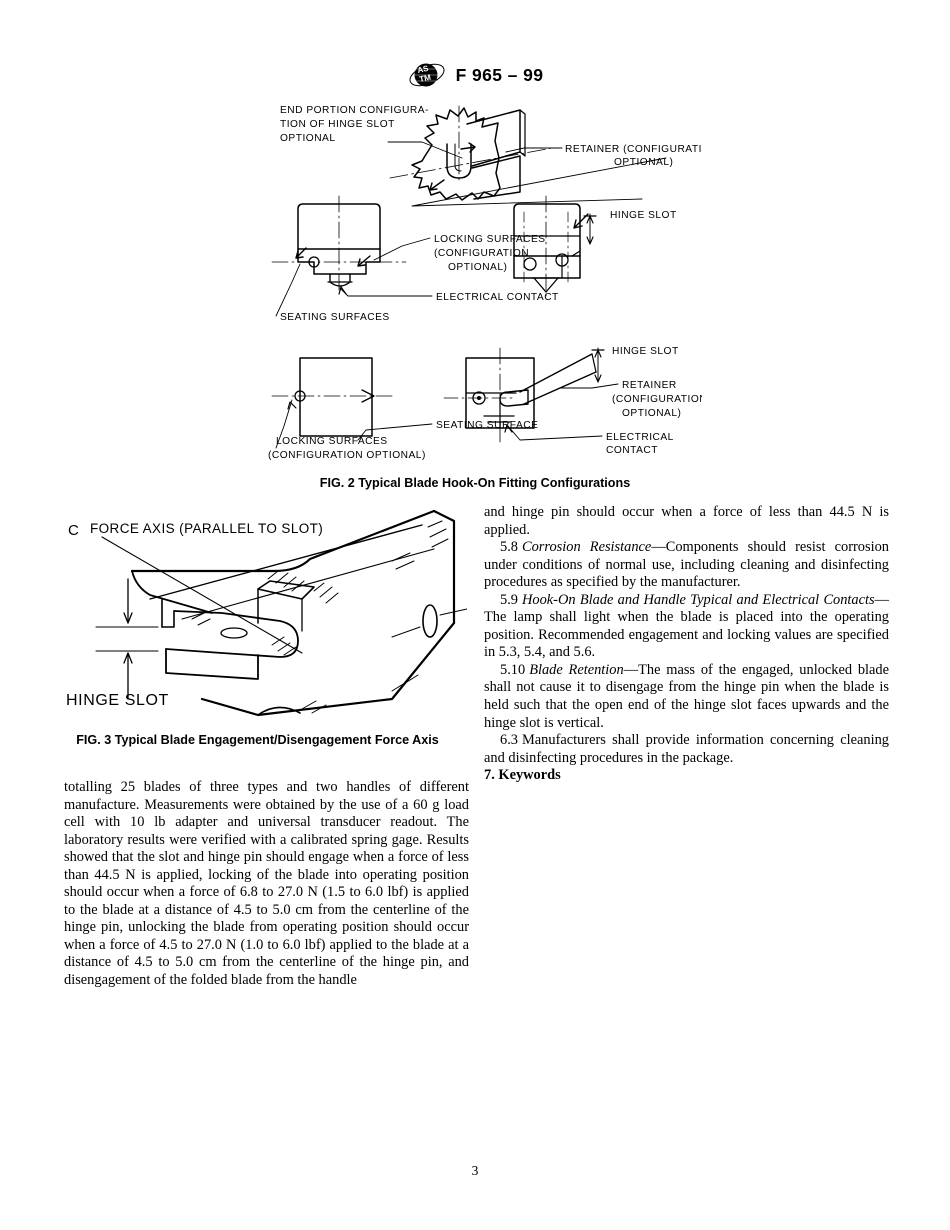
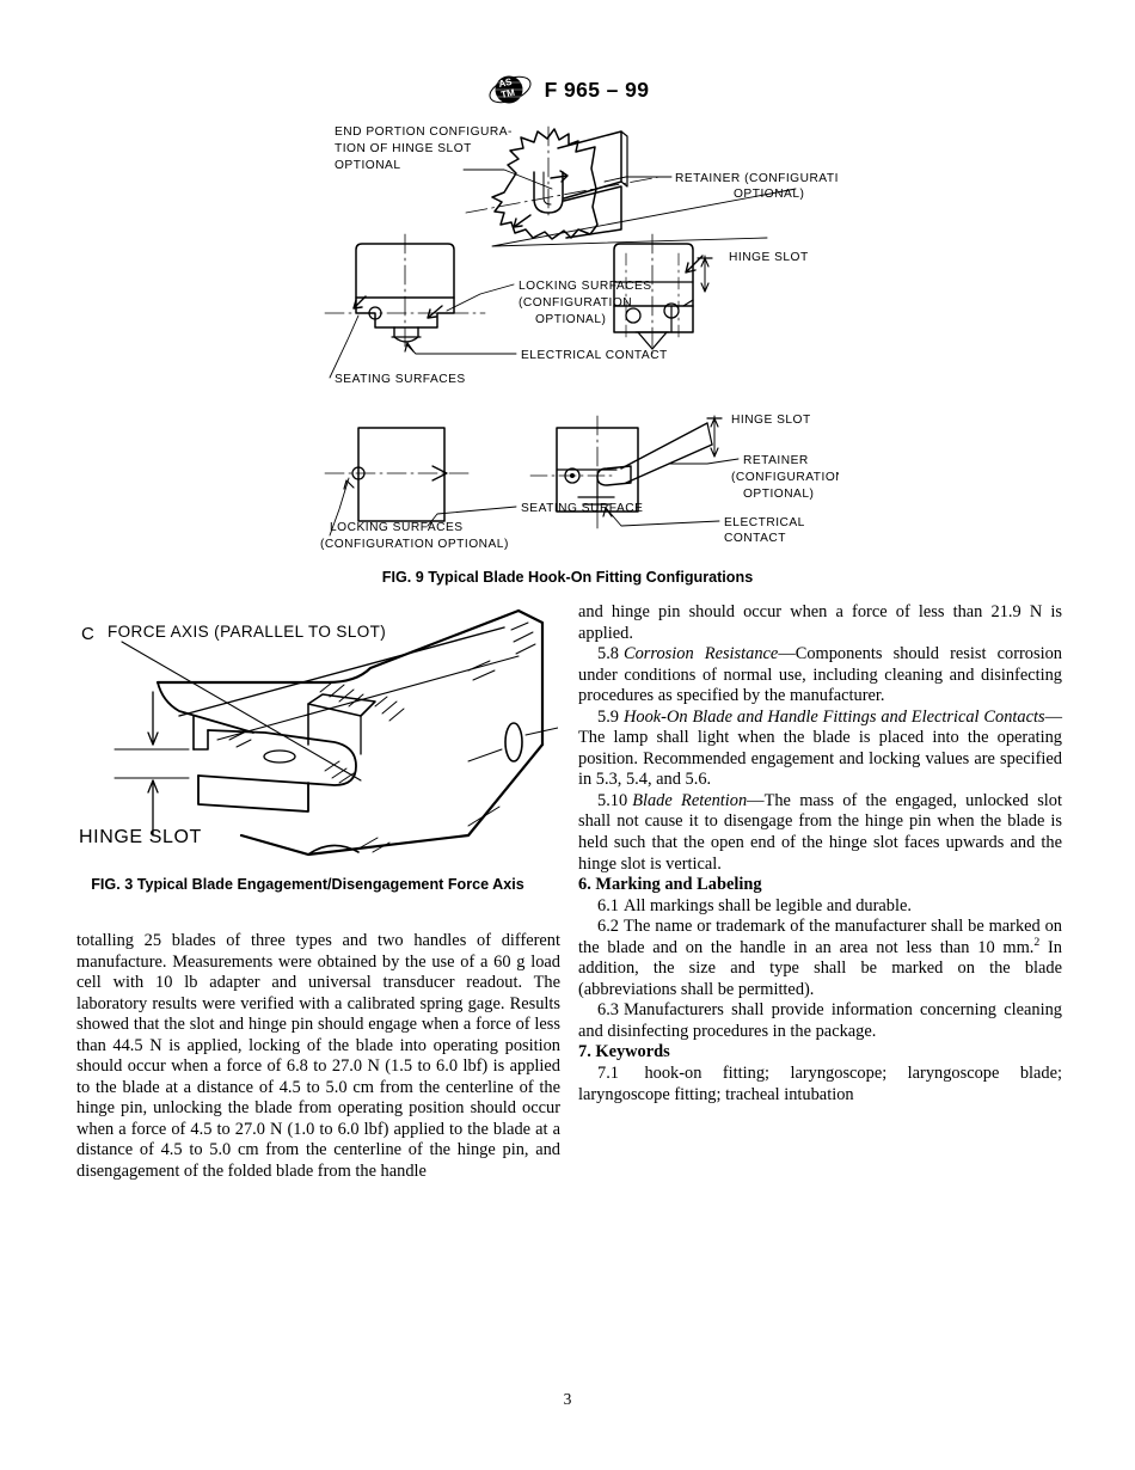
  F 965 – 99
  END PORTION CONFIGURA-
  TION OF HINGE SLOT
  OPTIONAL
  RETAINER (CONFIGURATI
  OPTIONAL)
  HINGE SLOT
  LOCKING SURFACES
  (CONFIGURATION
  OPTIONAL)
  ELECTRICAL CONTACT
  SEATING SURFACES
  HINGE SLOT
  RETAINER
  (CONFIGURATIO
  OPTIONAL)
  ELECTRICAL
  CONTACT
  SEATING SURFACE
  LOCKING SURFACES
  (CONFIGURATION OPTIONAL)
- FIG. 2 Typical Blade Hook-On Fitting Configurations
+ FIG. 9 Typical Blade Hook-On Fitting Configurations
  C
  FORCE AXIS (PARALLEL TO SLOT)
  HINGE SLOT
  FIG. 3 Typical Blade Engagement/Disengagement Force Axis
  totalling 25 blades of three types and two handles of different manufacture. Measurements were obtained by the use of a 60 g load cell with 10 lb adapter and universal transducer readout. The laboratory results were verified with a calibrated spring gage. Results showed that the slot and hinge pin should engage when a force of less than 44.5 N is applied, locking of the blade into operating position should occur when a force of 6.8 to 27.0 N (1.5 to 6.0 lbf) is applied to the blade at a distance of 4.5 to 5.0 cm from the centerline of the hinge pin, unlocking the blade from operating position should occur when a force of 4.5 to 27.0 N (1.0 to 6.0 lbf) applied to the blade at a distance of 4.5 to 5.0 cm from the centerline of the hinge pin, and disengagement of the folded blade from the handle
- and hinge pin should occur when a force of less than 44.5 N is applied.
+ and hinge pin should occur when a force of less than 21.9 N is applied.
  5.8 Corrosion Resistance—Components should resist corrosion under conditions of normal use, including cleaning and disinfecting procedures as specified by the manufacturer.
- 5.9 Hook-On Blade and Handle Typical and Electrical Contacts—The lamp shall light when the blade is placed into the operating position. Recommended engagement and locking values are specified in 5.3, 5.4, and 5.6.
+ 5.9 Hook-On Blade and Handle Fittings and Electrical Contacts—The lamp shall light when the blade is placed into the operating position. Recommended engagement and locking values are specified in 5.3, 5.4, and 5.6.
- 5.10 Blade Retention—The mass of the engaged, unlocked blade shall not cause it to disengage from the hinge pin when the blade is held such that the open end of the hinge slot faces upwards and the hinge slot is vertical.
+ 5.10 Blade Retention—The mass of the engaged, unlocked slot shall not cause it to disengage from the hinge pin when the blade is held such that the open end of the hinge slot faces upwards and the hinge slot is vertical.
+ 6. Marking and Labeling
+ 6.1 All markings shall be legible and durable.
+ 6.2 The name or trademark of the manufacturer shall be marked on the blade and on the handle in an area not less than 10 mm.2 In addition, the size and type shall be marked on the blade (abbreviations shall be permitted).
  6.3 Manufacturers shall provide information concerning cleaning and disinfecting procedures in the package.
  7. Keywords
+ 7.1 hook-on fitting; laryngoscope; laryngoscope blade; laryngoscope fitting; tracheal intubation
  3
